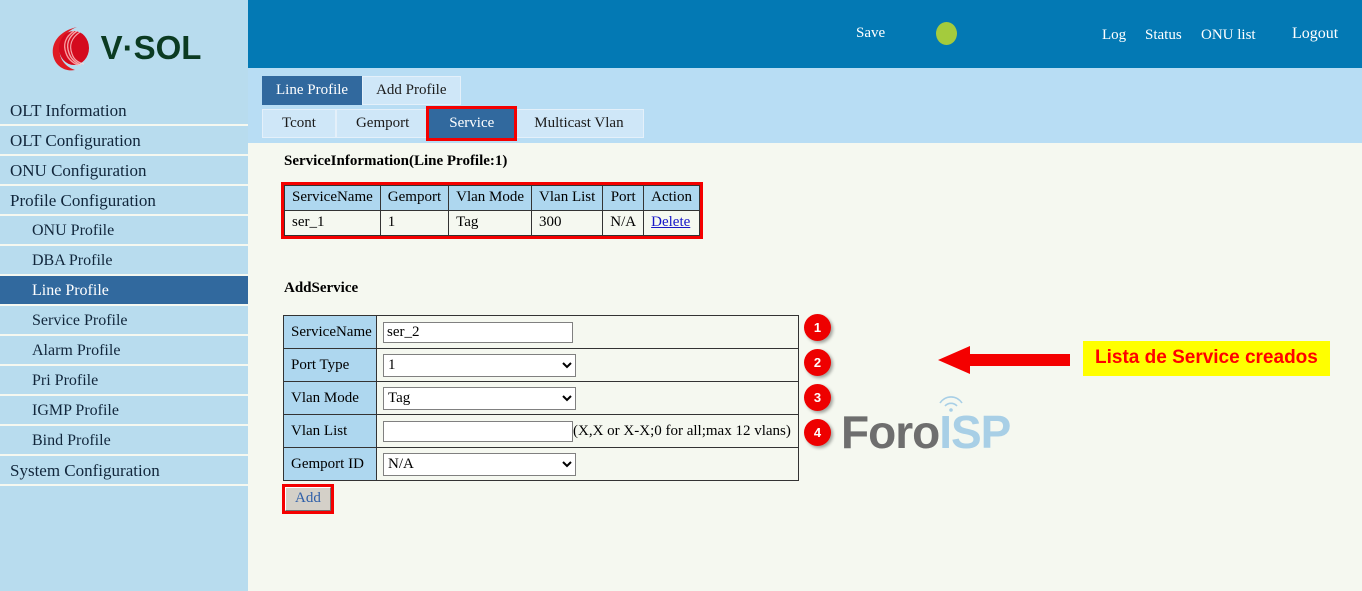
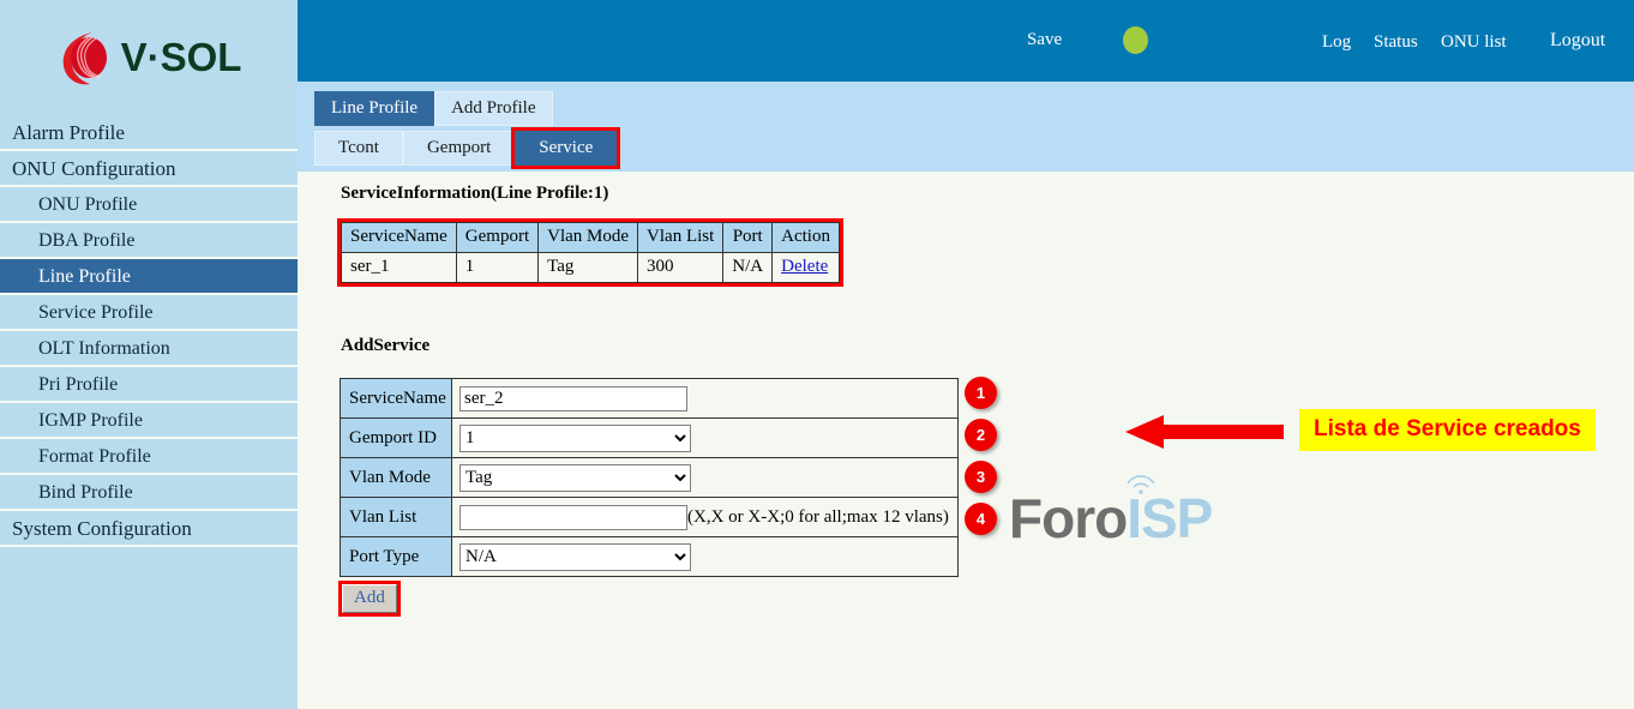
  V·SOL
- OLT Information
+ Alarm Profile
- OLT Configuration
  ONU Configuration
- Profile Configuration
  ONU Profile
  DBA Profile
  Line Profile
  Service Profile
- Alarm Profile
+ OLT Information
  Pri Profile
  IGMP Profile
+ Format Profile
  Bind Profile
  System Configuration
  Save
  Log
  Status
  ONU list
  Logout
  Line Profile
  Add Profile
  Tcont
  Gemport
  Service
- Multicast Vlan
  ServiceInformation(Line Profile:1)
  ServiceName	Gemport	Vlan Mode	Vlan List	Port	Action
  ser_1	1	Tag	300	N/A	Delete
  Lista de Service creados
  ForoISP
  AddService
  ServiceName	ser_2
- Port Type	1
+ Gemport ID	1
  Vlan Mode	Tag
  Vlan List	(X,X or X-X;0 for all;max 12 vlans)
- Gemport ID	N/A
+ Port Type	N/A
  1
  2
  3
  4
  Add
